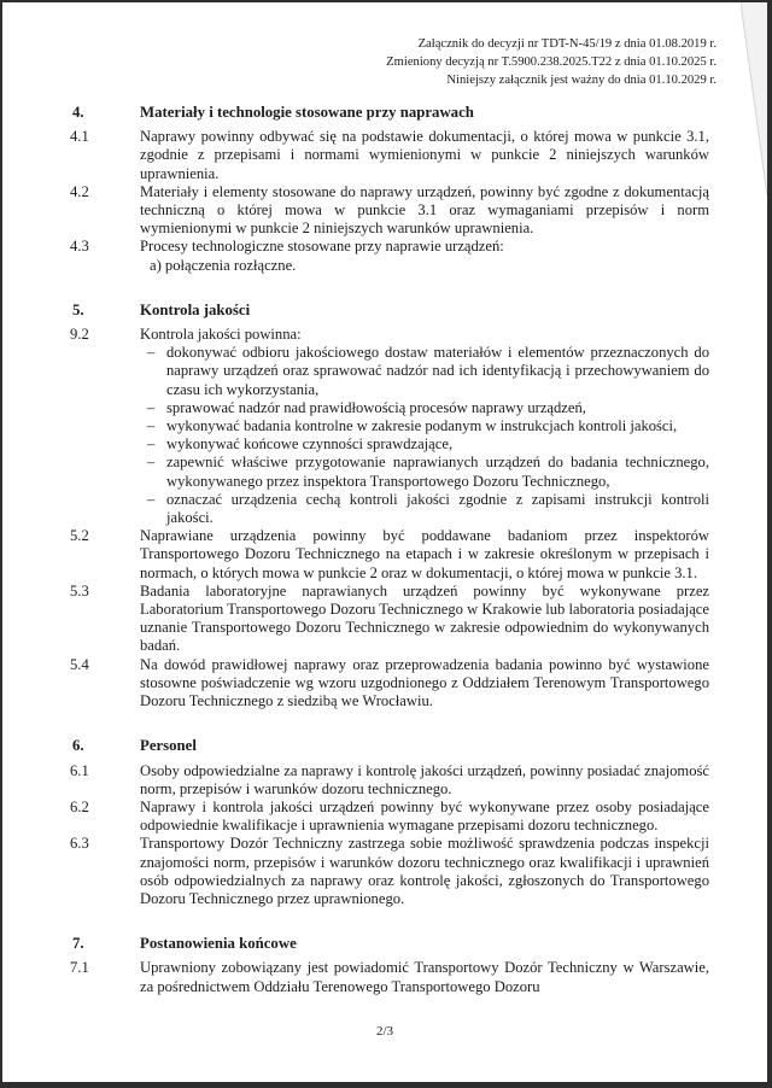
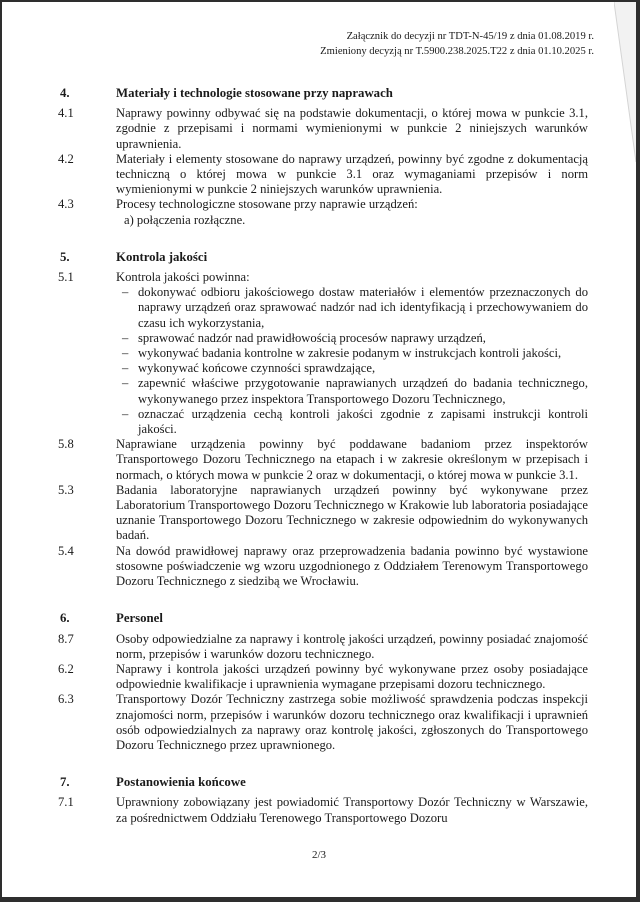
  Załącznik do decyzji nr TDT-N-45/19 z dnia 01.08.2019 r.
  Zmieniony decyzją nr T.5900.238.2025.T22 z dnia 01.10.2025 r.
- Niniejszy załącznik jest ważny do dnia 01.10.2029 r.
  4.
  Materiały i technologie stosowane przy naprawach
  4.1
  Naprawy powinny odbywać się na podstawie dokumentacji, o której mowa w punkcie 3.1, zgodnie z przepisami i normami wymienionymi w punkcie 2 niniejszych warunków uprawnienia.
  4.2
  Materiały i elementy stosowane do naprawy urządzeń, powinny być zgodne z dokumentacją techniczną o której mowa w punkcie 3.1 oraz wymaganiami przepisów i norm wymienionymi w punkcie 2 niniejszych warunków uprawnienia.
  4.3
  Procesy technologiczne stosowane przy naprawie urządzeń:
  a) połączenia rozłączne.
  5.
  Kontrola jakości
- 9.2
+ 5.1
  Kontrola jakości powinna:
  dokonywać odbioru jakościowego dostaw materiałów i elementów przeznaczonych do naprawy urządzeń oraz sprawować nadzór nad ich identyfikacją i przechowywaniem do czasu ich wykorzystania,
  sprawować nadzór nad prawidłowością procesów naprawy urządzeń,
  wykonywać badania kontrolne w zakresie podanym w instrukcjach kontroli jakości,
  wykonywać końcowe czynności sprawdzające,
  zapewnić właściwe przygotowanie naprawianych urządzeń do badania technicznego, wykonywanego przez inspektora Transportowego Dozoru Technicznego,
  oznaczać urządzenia cechą kontroli jakości zgodnie z zapisami instrukcji kontroli jakości.
- 5.2
+ 5.8
  Naprawiane urządzenia powinny być poddawane badaniom przez inspektorów Transportowego Dozoru Technicznego na etapach i w zakresie określonym w przepisach i normach, o których mowa w punkcie 2 oraz w dokumentacji, o której mowa w punkcie 3.1.
  5.3
  Badania laboratoryjne naprawianych urządzeń powinny być wykonywane przez Laboratorium Transportowego Dozoru Technicznego w Krakowie lub laboratoria posiadające uznanie Transportowego Dozoru Technicznego w zakresie odpowiednim do wykonywanych badań.
  5.4
  Na dowód prawidłowej naprawy oraz przeprowadzenia badania powinno być wystawione stosowne poświadczenie wg wzoru uzgodnionego z Oddziałem Terenowym Transportowego Dozoru Technicznego z siedzibą we Wrocławiu.
  6.
  Personel
- 6.1
+ 8.7
  Osoby odpowiedzialne za naprawy i kontrolę jakości urządzeń, powinny posiadać znajomość norm, przepisów i warunków dozoru technicznego.
  6.2
  Naprawy i kontrola jakości urządzeń powinny być wykonywane przez osoby posiadające odpowiednie kwalifikacje i uprawnienia wymagane przepisami dozoru technicznego.
  6.3
  Transportowy Dozór Techniczny zastrzega sobie możliwość sprawdzenia podczas inspekcji znajomości norm, przepisów i warunków dozoru technicznego oraz kwalifikacji i uprawnień osób odpowiedzialnych za naprawy oraz kontrolę jakości, zgłoszonych do Transportowego Dozoru Technicznego przez uprawnionego.
  7.
  Postanowienia końcowe
  7.1
  Uprawniony zobowiązany jest powiadomić Transportowy Dozór Techniczny w Warszawie, za pośrednictwem Oddziału Terenowego Transportowego Dozoru
  2/3
